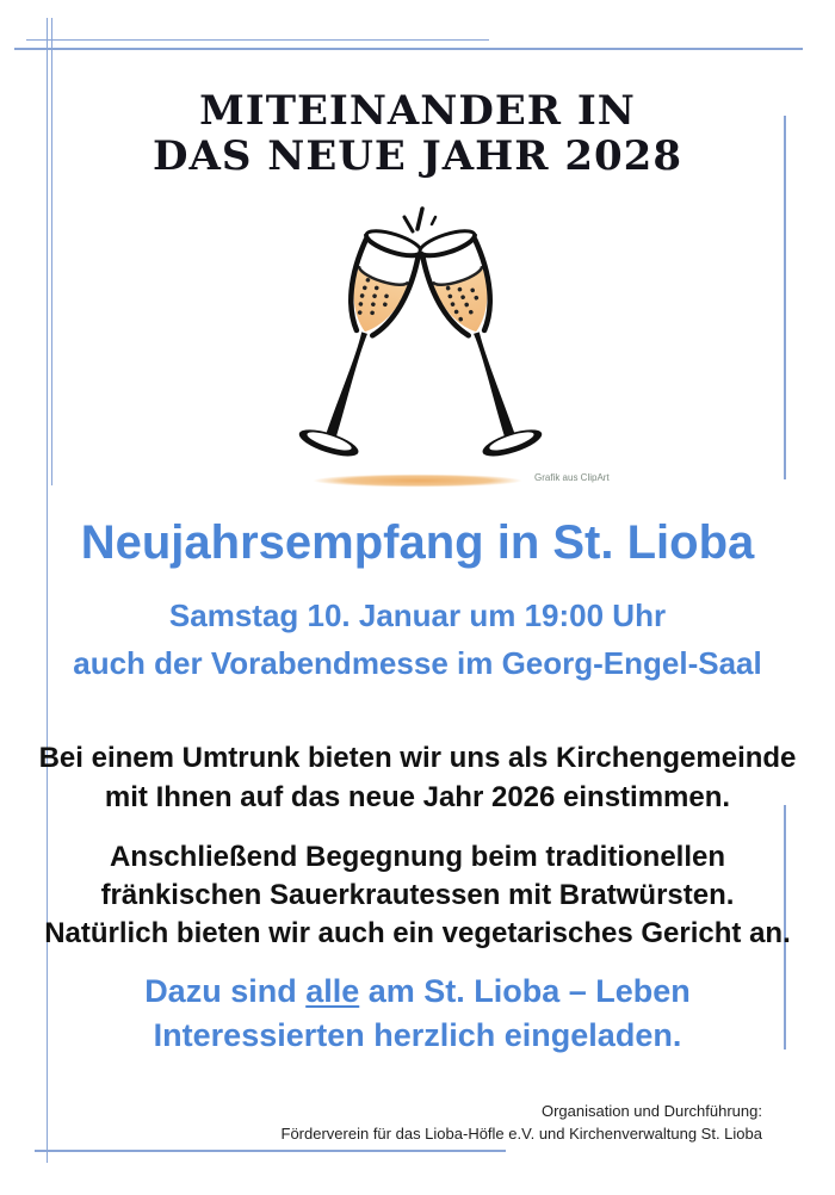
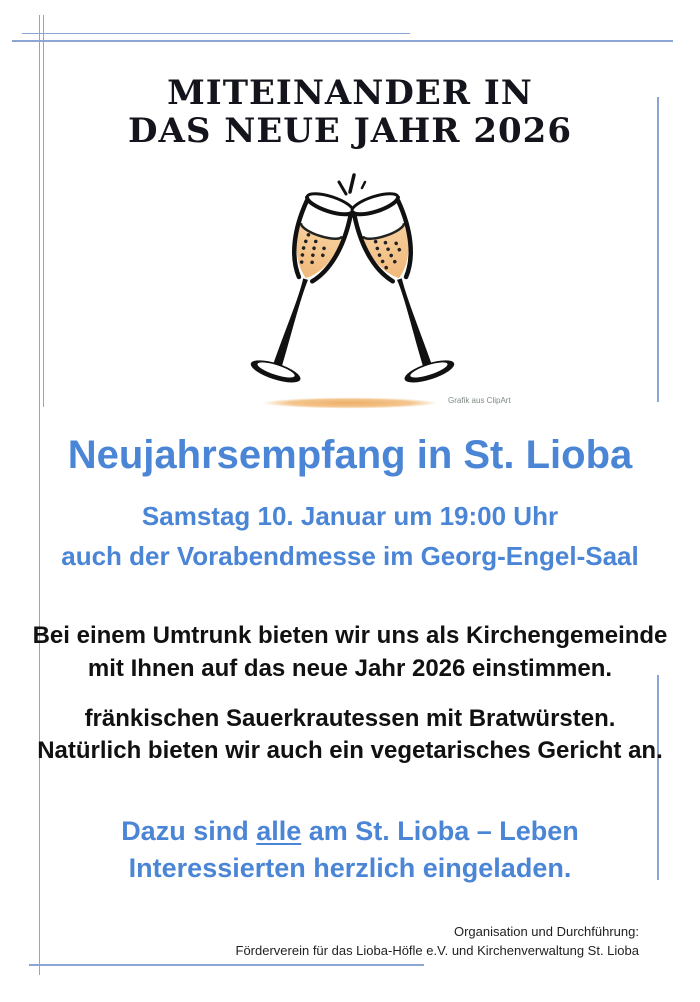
  MITEINANDER IN
- DAS NEUE JAHR 2028
+ DAS NEUE JAHR 2026
  Grafik aus ClipArt
  Neujahrsempfang in St. Lioba
  Samstag 10. Januar um 19:00 Uhr
  auch der Vorabendmesse im Georg-Engel-Saal
  Bei einem Umtrunk bieten wir uns als Kirchengemeinde
  mit Ihnen auf das neue Jahr 2026 einstimmen.
- Anschließend Begegnung beim traditionellen
  fränkischen Sauerkrautessen mit Bratwürsten.
  Natürlich bieten wir auch ein vegetarisches Gericht an.
  Dazu sind alle am St. Lioba – Leben
  Interessierten herzlich eingeladen.
  Organisation und Durchführung:
  Förderverein für das Lioba-Höfle e.V. und Kirchenverwaltung St. Lioba
